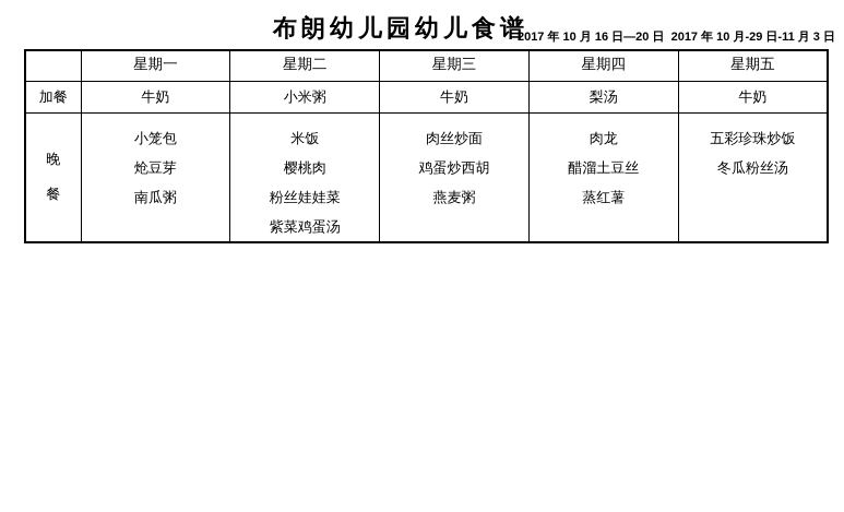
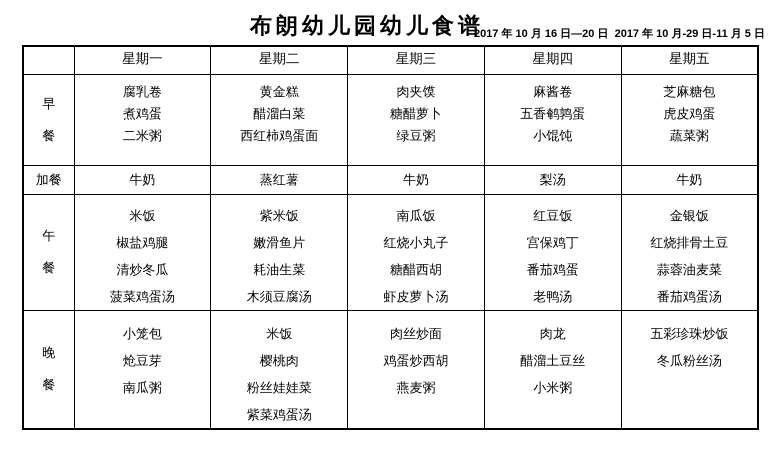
  布朗幼儿园幼儿食谱
- 2017 年 10 月 16 日—20 日 2017 年 10 月-29 日-11 月 3 日
+ 2017 年 10 月 16 日—20 日 2017 年 10 月-29 日-11 月 5 日
  	星期一	星期二	星期三	星期四	星期五
+ 早餐	腐乳卷煮鸡蛋二米粥	黄金糕醋溜白菜西红柿鸡蛋面	肉夹馍糖醋萝卜绿豆粥	麻酱卷五香鹌鹑蛋小馄饨	芝麻糖包虎皮鸡蛋蔬菜粥
- 加餐	牛奶	小米粥	牛奶	梨汤	牛奶
+ 加餐	牛奶	蒸红薯	牛奶	梨汤	牛奶
+ 午餐	米饭椒盐鸡腿清炒冬瓜菠菜鸡蛋汤	紫米饭嫩滑鱼片耗油生菜木须豆腐汤	南瓜饭红烧小丸子糖醋西胡虾皮萝卜汤	红豆饭宫保鸡丁番茄鸡蛋老鸭汤	金银饭红烧排骨土豆蒜蓉油麦菜番茄鸡蛋汤
- 晚餐	小笼包炝豆芽南瓜粥	米饭樱桃肉粉丝娃娃菜紫菜鸡蛋汤	肉丝炒面鸡蛋炒西胡燕麦粥	肉龙醋溜土豆丝蒸红薯	五彩珍珠炒饭冬瓜粉丝汤
+ 晚餐	小笼包炝豆芽南瓜粥	米饭樱桃肉粉丝娃娃菜紫菜鸡蛋汤	肉丝炒面鸡蛋炒西胡燕麦粥	肉龙醋溜土豆丝小米粥	五彩珍珠炒饭冬瓜粉丝汤
